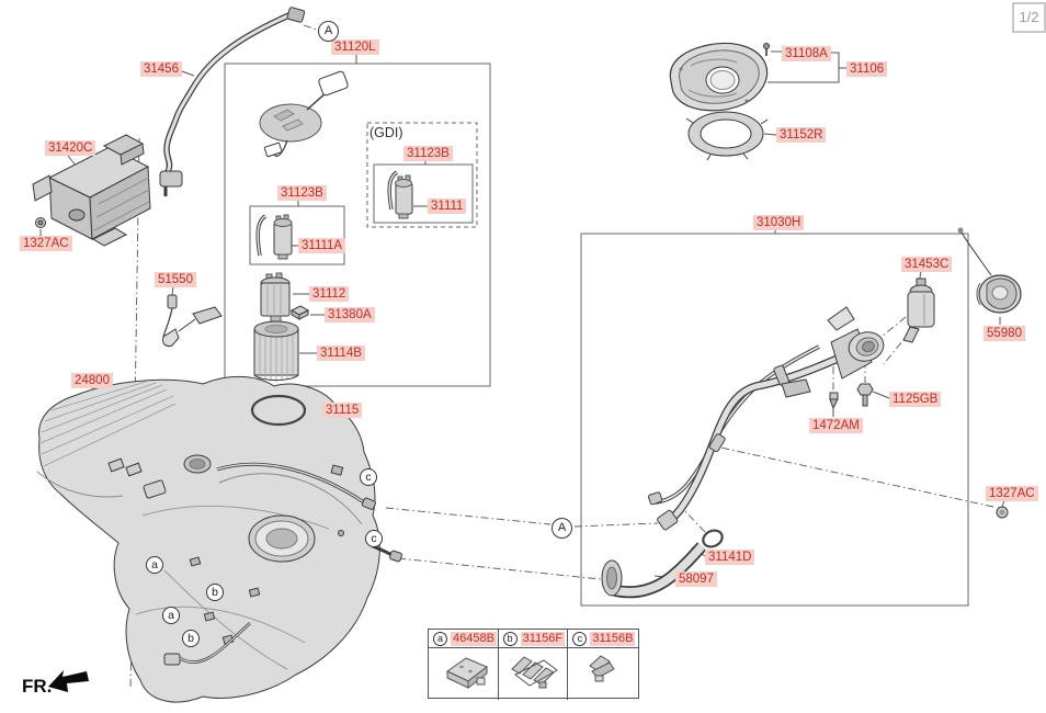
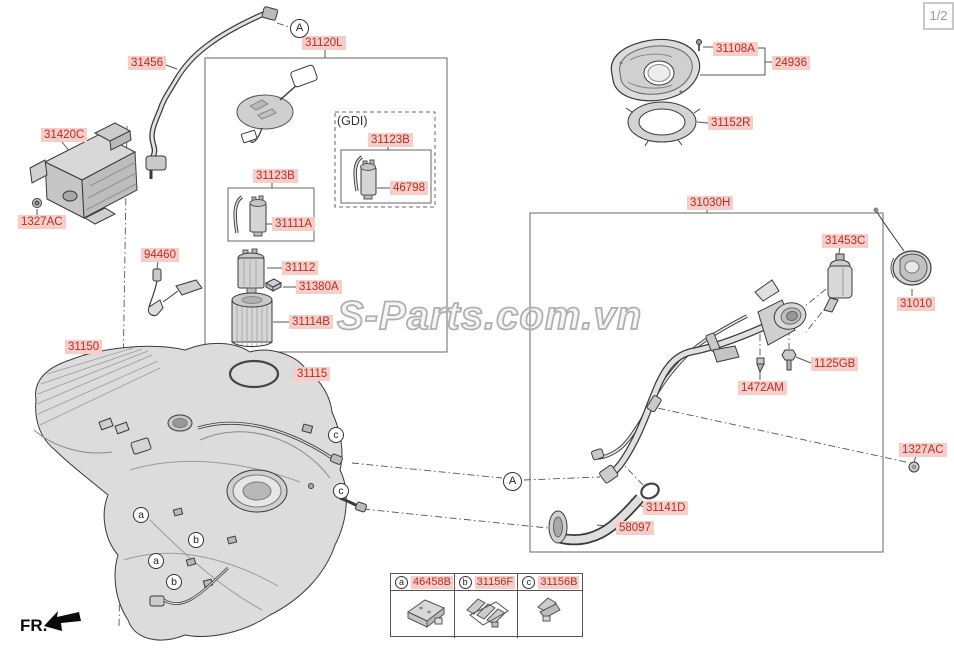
  31456
  31120L
  31420C
  1327AC
- 51550
+ 94460
- 24800
+ 31150
  (GDI)
  31123B
  31111A
  31123B
- 31111
+ 46798
  31112
  31380A
  31114B
  31115
  31108A
- 31106
+ 24936
  31152R
  31030H
  31453C
- 55980
+ 31010
  1125GB
  1472AM
  1327AC
  31141D
  58097
  A
  A
  c
  c
  a
  b
  a
  b
  a
  46458B
  b
  31156F
  c
  31156B
  1/2
+ S-Parts.com.vn
  FR.
